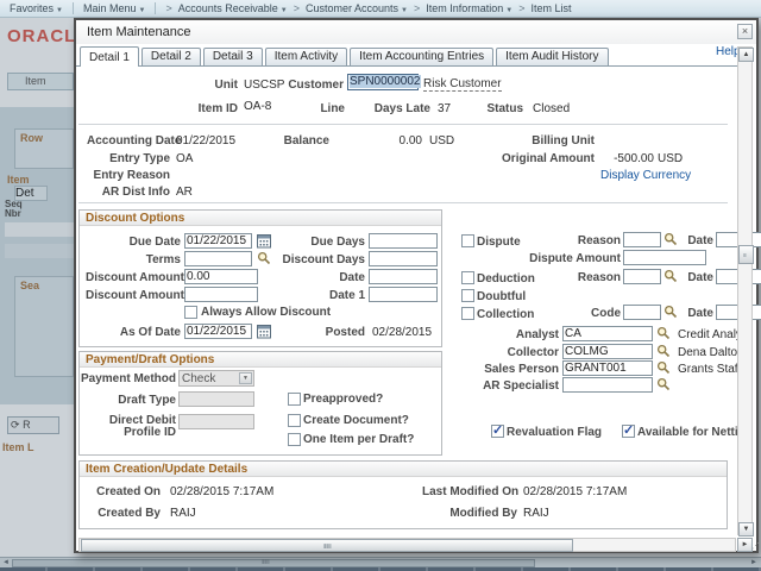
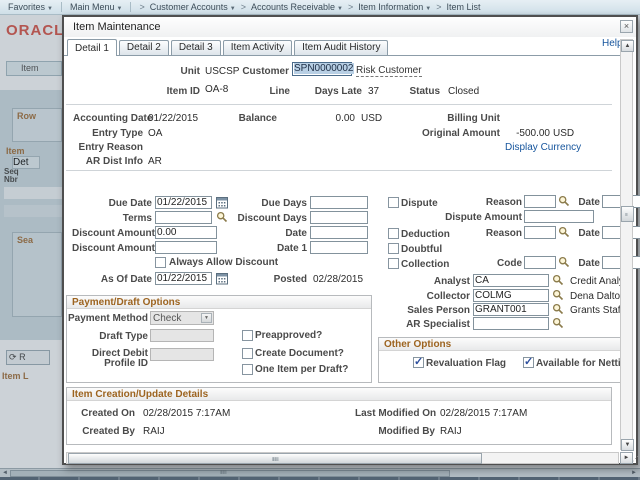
  ORACL
  Item
  Row
  Item
  Det
  Seq Nbr
  Sea
  ⟳ R
  Item L
  Favorites
  Main Menu
  >
- Accounts Receivable
+ Customer Accounts
  >
- Customer Accounts
+ Accounts Receivable
  >
  Item Information
  >
  Item List
  Item Maintenance
  ×
  Hel
  Detail 1
  Detail 2
  Detail 3
  Item Activity
- Item Accounting Entries
  Item Audit History
  Unit
  USCSP
  Customer
  SPN0000002
  Risk Customer
  Item ID
  OA-8
  Line
  Days Late
  37
  Status
  Closed
  Accounting Dat
  01/22/2015
  Balance
  0.00
  USD
  Billing Unit
  Entry Type
  OA
  Original Amount
  -500.00
  USD
  Entry Reason
  Display Currency
  AR Dist Info
  AR
- Discount Options
  Due Date
  01/22/2015
  Due Days
  Terms
  Discount Days
  Discount Amount
  0.00
  Date
  Discount Amount
  Date 1
  Always Allow Discount
  As Of Date
  01/22/2015
  Posted
  02/28/2015
  Payment/Draft Options
  Payment Method
  Check
  Draft Type
  Preapproved?
  Direct Debit Profile ID
  Create Document?
  One Item per Draft?
  Dispute
  Reason
  Date
  Dispute Amount
  Deduction
  Reason
  Date
  Doubtful
  Collection
  Code
  Date
  Analyst
  CA
  Credit Anal
  Collector
  COLMG
  Dena Dalto
  Sales Person
  GRANT001
  Grants Sta
  AR Specialist
+ Other Options
  Revaluation Flag
  Available for Nett
  Item Creation/Update Details
  Created On
  02/28/2015 7:17AM
  Last Modified On
  02/28/2015 7:17AM
  Created By
  RAIJ
  Modified By
  RAIJ
